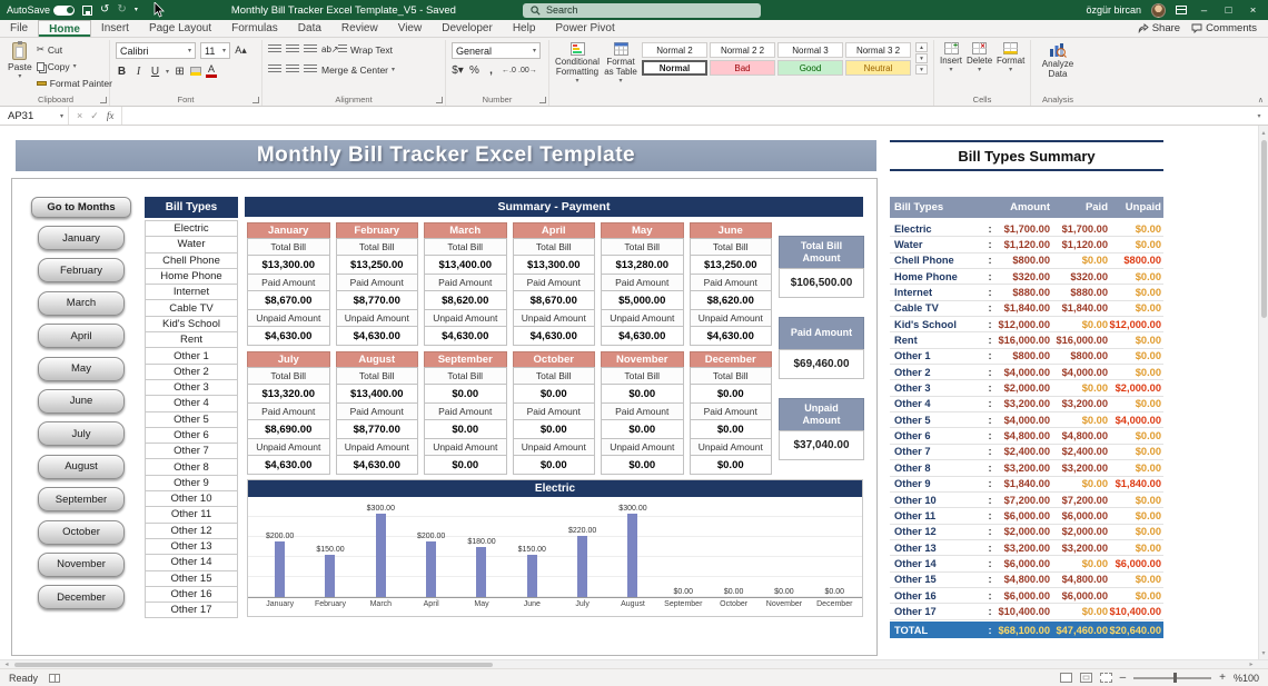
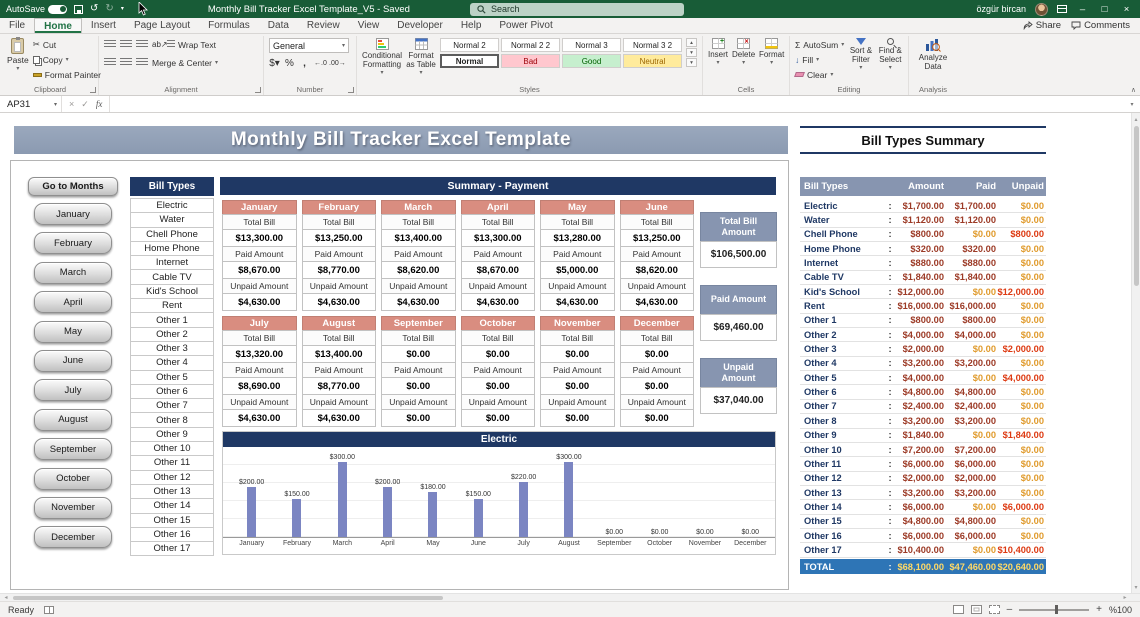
  AutoSave
  ↺
  ↻
  Monthly Bill Tracker Excel Template_V5 - Saved
  Search
  özgür bircan
  –
  □
  ×
  File
  Home
  Insert
  Page Layout
  Formulas
  Data
  Review
  View
  Developer
  Help
  Power Pivot
  Share
  Comments
  Paste
  ✂
  Cut
  Copy
  Format Painter
  Clipboard
- Calibri
- 11
- A▴
- B
- I
- U
- ⊞
- A
- Font
  ab↗
  Wrap Text
  Merge & Center
  Alignment
  General
  $▾
  %
  ,
  Number
  Conditional Formatting
  Format as Table
  Normal 2
  Normal 2 2
  Normal 3
  Normal 3 2
  Normal
  Bad
  Good
  Neutral
+ Styles
  Insert
  Delete
  Format
  Cells
+ Σ
+ AutoSum
+ ↓
+ Fill
+ Clear
+ Sort & Filter
+ Find & Select
+ Editing
  Analyze Data
  Analysis
  AP31
  ×
  ✓
  fx
  Monthly Bill Tracker Excel Template
  Bill Types Summary
  Go to Months
  January
  February
  March
  April
  May
  June
  July
  August
  September
  October
  November
  December
  Bill Types
  Electric
  Water
  Chell Phone
  Home Phone
  Internet
  Cable TV
  Kid's School
  Rent
  Other 1
  Other 2
  Other 3
  Other 4
  Other 5
  Other 6
  Other 7
  Other 8
  Other 9
  Other 10
  Other 11
  Other 12
  Other 13
  Other 14
  Other 15
  Other 16
  Other 17
  Summary - Payment
  January
  Total Bill
  $13,300.00
  Paid Amount
  $8,670.00
  Unpaid Amount
  $4,630.00
  February
  Total Bill
  $13,250.00
  Paid Amount
  $8,770.00
  Unpaid Amount
  $4,630.00
  March
  Total Bill
  $13,400.00
  Paid Amount
  $8,620.00
  Unpaid Amount
  $4,630.00
  April
  Total Bill
  $13,300.00
  Paid Amount
  $8,670.00
  Unpaid Amount
  $4,630.00
  May
  Total Bill
  $13,280.00
  Paid Amount
  $5,000.00
  Unpaid Amount
  $4,630.00
  June
  Total Bill
  $13,250.00
  Paid Amount
  $8,620.00
  Unpaid Amount
  $4,630.00
  July
  Total Bill
  $13,320.00
  Paid Amount
  $8,690.00
  Unpaid Amount
  $4,630.00
  August
  Total Bill
  $13,400.00
  Paid Amount
  $8,770.00
  Unpaid Amount
  $4,630.00
  September
  Total Bill
  $0.00
  Paid Amount
  $0.00
  Unpaid Amount
  $0.00
  October
  Total Bill
  $0.00
  Paid Amount
  $0.00
  Unpaid Amount
  $0.00
  November
  Total Bill
  $0.00
  Paid Amount
  $0.00
  Unpaid Amount
  $0.00
  December
  Total Bill
  $0.00
  Paid Amount
  $0.00
  Unpaid Amount
  $0.00
  Total Bill Amount
  $106,500.00
  Paid Amount
  $69,460.00
  Unpaid Amount
  $37,040.00
  Electric
  Bill Types
  Amount
  Paid
  Unpaid
  Electric
  :
  $1,700.00
  $1,700.00
  $0.00
  Water
  :
  $1,120.00
  $1,120.00
  $0.00
  Chell Phone
  :
  $800.00
  $0.00
  $800.00
  Home Phone
  :
  $320.00
  $320.00
  $0.00
  Internet
  :
  $880.00
  $880.00
  $0.00
  Cable TV
  :
  $1,840.00
  $1,840.00
  $0.00
  Kid's School
  :
  $12,000.00
  $0.00
  $12,000.00
  Rent
  :
  $16,000.00
  $16,000.00
  $0.00
  Other 1
  :
  $800.00
  $800.00
  $0.00
  Other 2
  :
  $4,000.00
  $4,000.00
  $0.00
  Other 3
  :
  $2,000.00
  $0.00
  $2,000.00
  Other 4
  :
  $3,200.00
  $3,200.00
  $0.00
  Other 5
  :
  $4,000.00
  $0.00
  $4,000.00
  Other 6
  :
  $4,800.00
  $4,800.00
  $0.00
  Other 7
  :
  $2,400.00
  $2,400.00
  $0.00
  Other 8
  :
  $3,200.00
  $3,200.00
  $0.00
  Other 9
  :
  $1,840.00
  $0.00
  $1,840.00
  Other 10
  :
  $7,200.00
  $7,200.00
  $0.00
  Other 11
  :
  $6,000.00
  $6,000.00
  $0.00
  Other 12
  :
  $2,000.00
  $2,000.00
  $0.00
  Other 13
  :
  $3,200.00
  $3,200.00
  $0.00
  Other 14
  :
  $6,000.00
  $0.00
  $6,000.00
  Other 15
  :
  $4,800.00
  $4,800.00
  $0.00
  Other 16
  :
  $6,000.00
  $6,000.00
  $0.00
  Other 17
  :
  $10,400.00
  $0.00
  $10,400.00
  TOTAL
  :
  $68,100.00
  $47,460.00
  $20,640.00
  Ready
  –
  +
  %100
